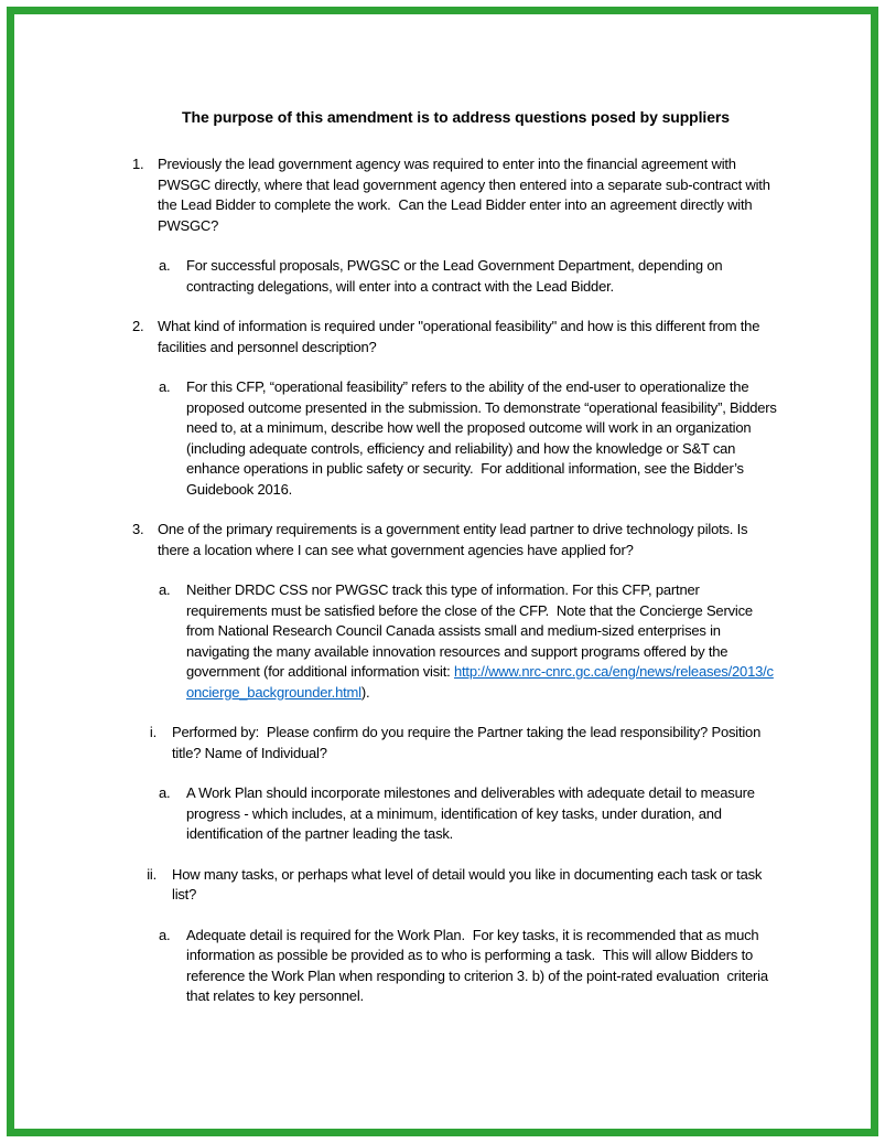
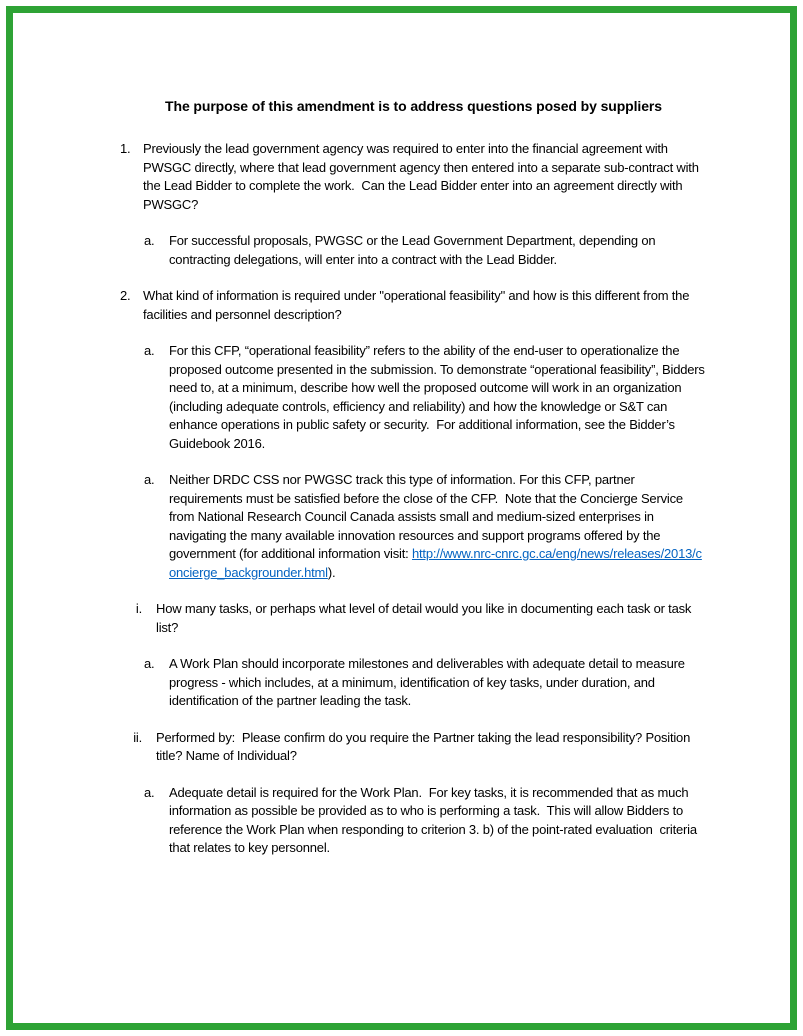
  The purpose of this amendment is to address questions posed by suppliers
  1.
  Previously the lead government agency was required to enter into the financial agreement with PWSGC directly, where that lead government agency then entered into a separate sub-contract with the Lead Bidder to complete the work. Can the Lead Bidder enter into an agreement directly with PWSGC?
  a.
  For successful proposals, PWGSC or the Lead Government Department, depending on contracting delegations, will enter into a contract with the Lead Bidder.
  2.
  What kind of information is required under "operational feasibility" and how is this different from the facilities and personnel description?
  a.
  For this CFP, “operational feasibility” refers to the ability of the end-user to operationalize the proposed outcome presented in the submission. To demonstrate “operational feasibility”, Bidders need to, at a minimum, describe how well the proposed outcome will work in an organization (including adequate controls, efficiency and reliability) and how the knowledge or S&T can enhance operations in public safety or security. For additional information, see the Bidder’s Guidebook 2016.
- 3.
- One of the primary requirements is a government entity lead partner to drive technology pilots. Is there a location where I can see what government agencies have applied for?
  a.
  Neither DRDC CSS nor PWGSC track this type of information. For this CFP, partner requirements must be satisfied before the close of the CFP. Note that the Concierge Service from National Research Council Canada assists small and medium-sized enterprises in navigating the many available innovation resources and support programs offered by the government (for additional information visit: http://www.nrc-cnrc.gc.ca/eng/news/releases/2013/concierge_backgrounder.html).
  i.
- Performed by: Please confirm do you require the Partner taking the lead responsibility? Position title? Name of Individual?
+ How many tasks, or perhaps what level of detail would you like in documenting each task or task list?
  a.
  A Work Plan should incorporate milestones and deliverables with adequate detail to measure progress - which includes, at a minimum, identification of key tasks, under duration, and identification of the partner leading the task.
  ii.
- How many tasks, or perhaps what level of detail would you like in documenting each task or task list?
+ Performed by: Please confirm do you require the Partner taking the lead responsibility? Position title? Name of Individual?
  a.
  Adequate detail is required for the Work Plan. For key tasks, it is recommended that as much information as possible be provided as to who is performing a task. This will allow Bidders to reference the Work Plan when responding to criterion 3. b) of the point-rated evaluation criteria that relates to key personnel.
